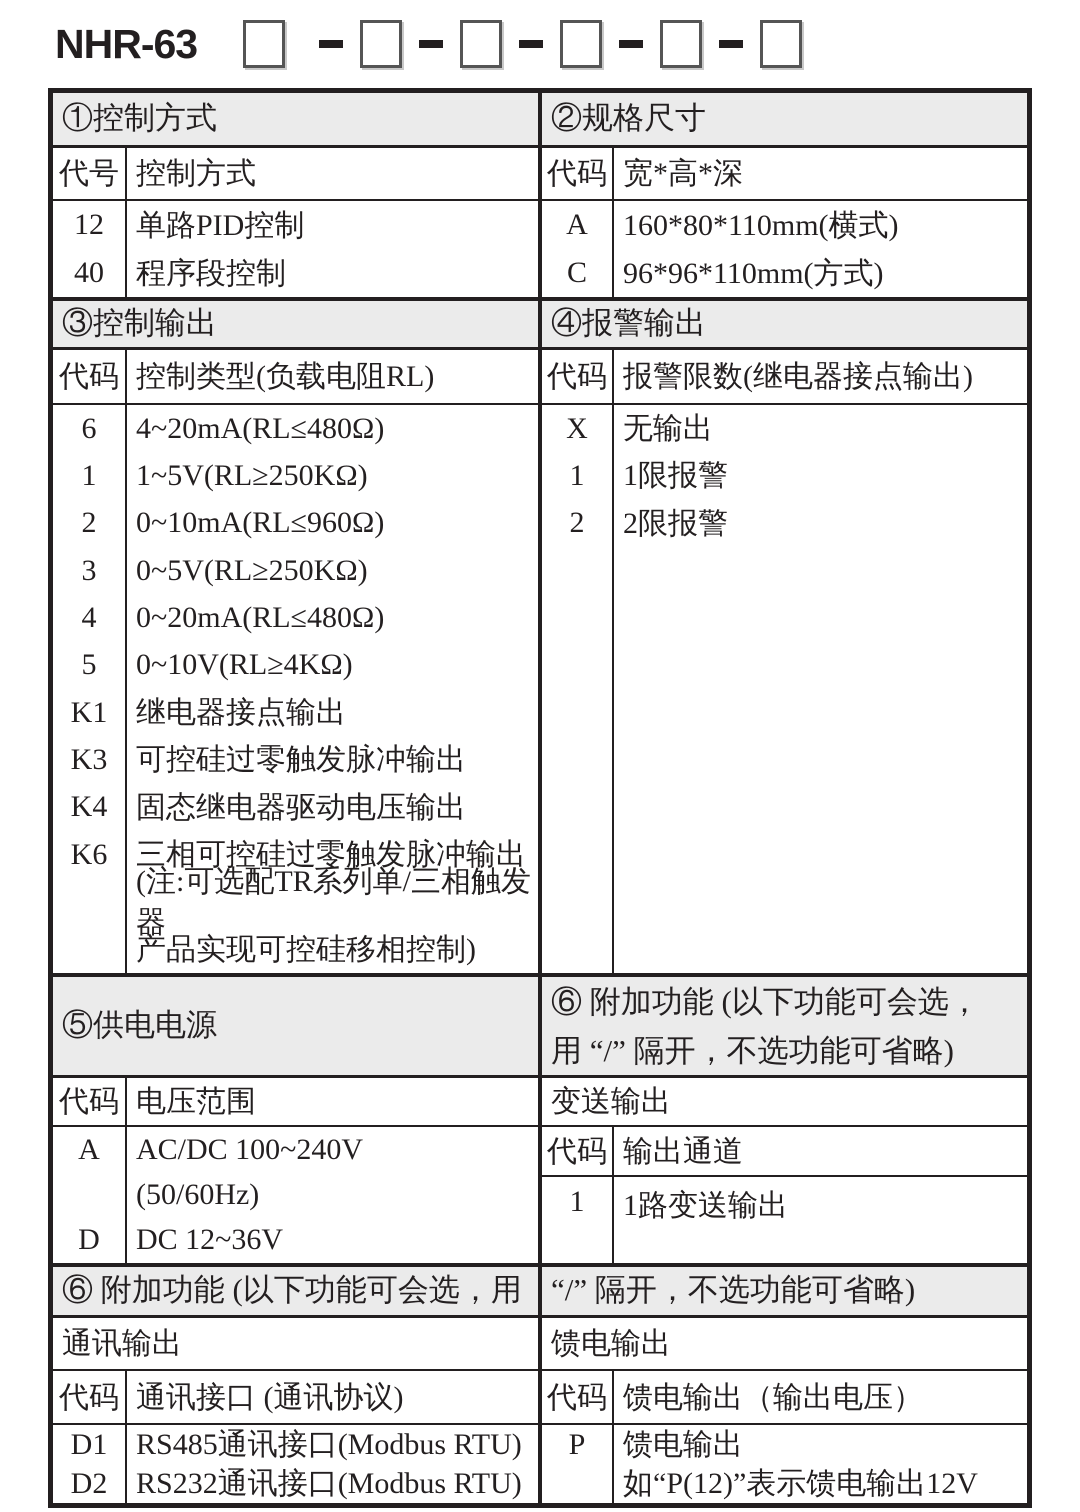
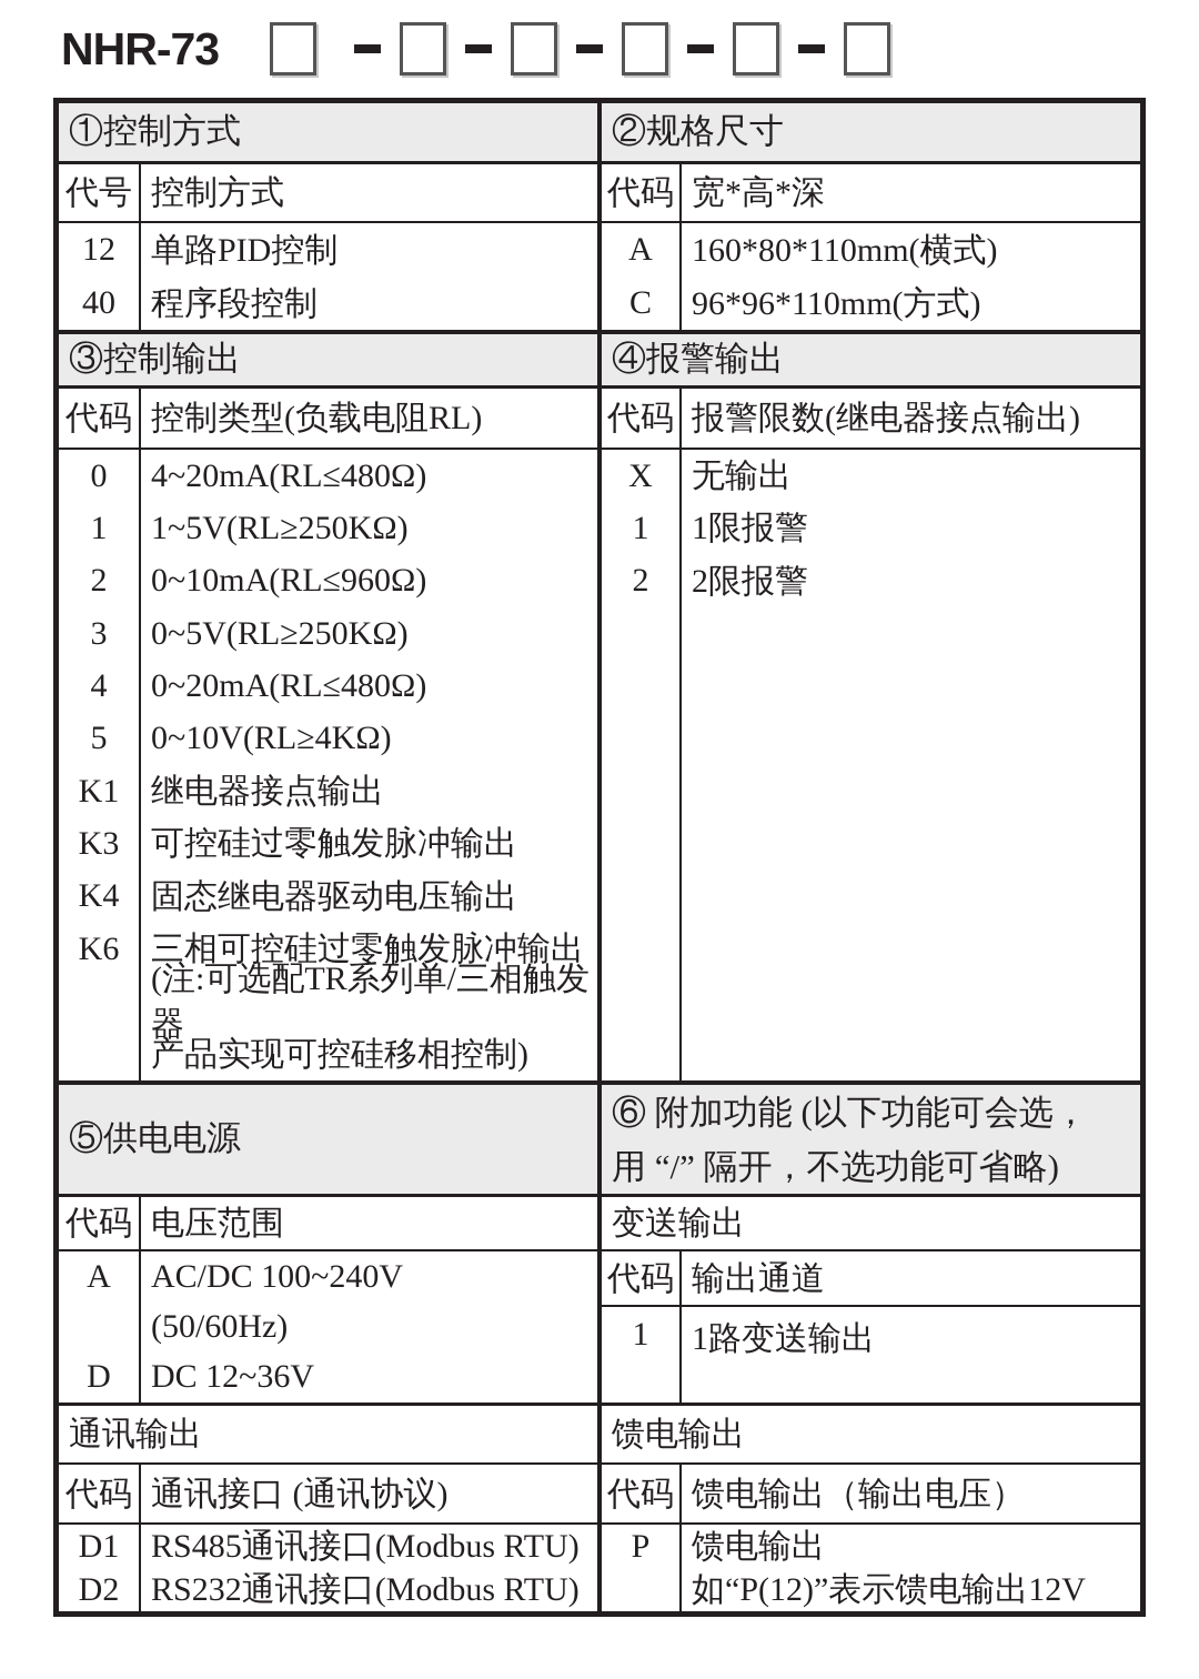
- NHR-63
+ NHR-73
  ①控制方式
  ②规格尺寸
  代号
  控制方式
  代码
  宽*高*深
  12
  40
  单路PID控制
  程序段控制
  A
  C
  160*80*110mm(横式)
  96*96*110mm(方式)
  ③控制输出
  ④报警输出
  代码
  控制类型(负载电阻RL)
  代码
  报警限数(继电器接点输出)
- 6
+ 0
  1
  2
  3
  4
  5
  K1
  K3
  K4
  K6
  4~20mA(RL≤480Ω)
  1~5V(RL≥250KΩ)
  0~10mA(RL≤960Ω)
  0~5V(RL≥250KΩ)
  0~20mA(RL≤480Ω)
  0~10V(RL≥4KΩ)
  继电器接点输出
  可控硅过零触发脉冲输出
  固态继电器驱动电压输出
  三相可控硅过零触发脉冲输出
  (注:可选配TR系列单/三相触发器
  产品实现可控硅移相控制)
  X
  1
  2
  无输出
  1限报警
  2限报警
  ⑤供电电源
  ⑥ 附加功能 (以下功能可会选，
  用 “/” 隔开，不选功能可省略)
  代码
  电压范围
  变送输出
  A
  D
  AC/DC 100~240V
  (50/60Hz)
  DC 12~36V
  代码
  输出通道
  1
  1路变送输出
- ⑥ 附加功能 (以下功能可会选，用
- “/” 隔开，不选功能可省略)
  通讯输出
  馈电输出
  代码
  通讯接口 (通讯协议)
  代码
  馈电输出（输出电压）
  D1
  D2
  RS485通讯接口(Modbus RTU)
  RS232通讯接口(Modbus RTU)
  P
  馈电输出
  如“P(12)”表示馈电输出12V
